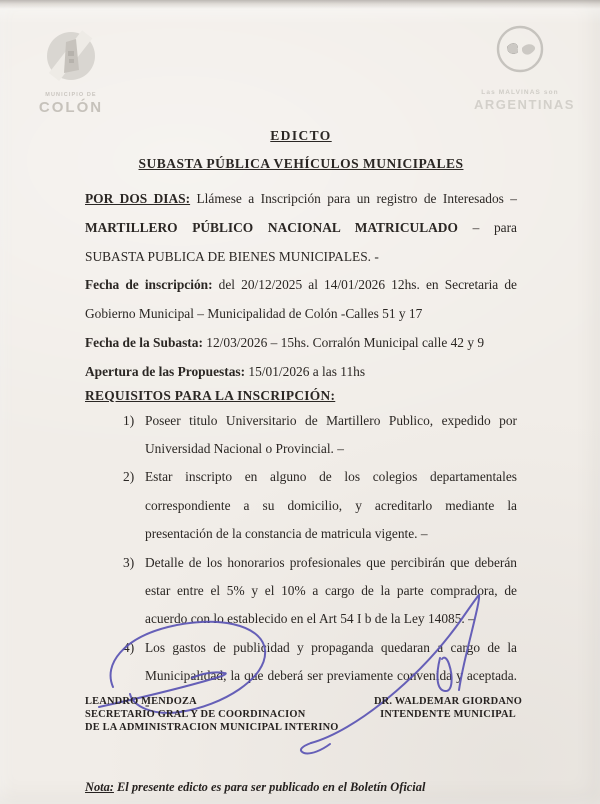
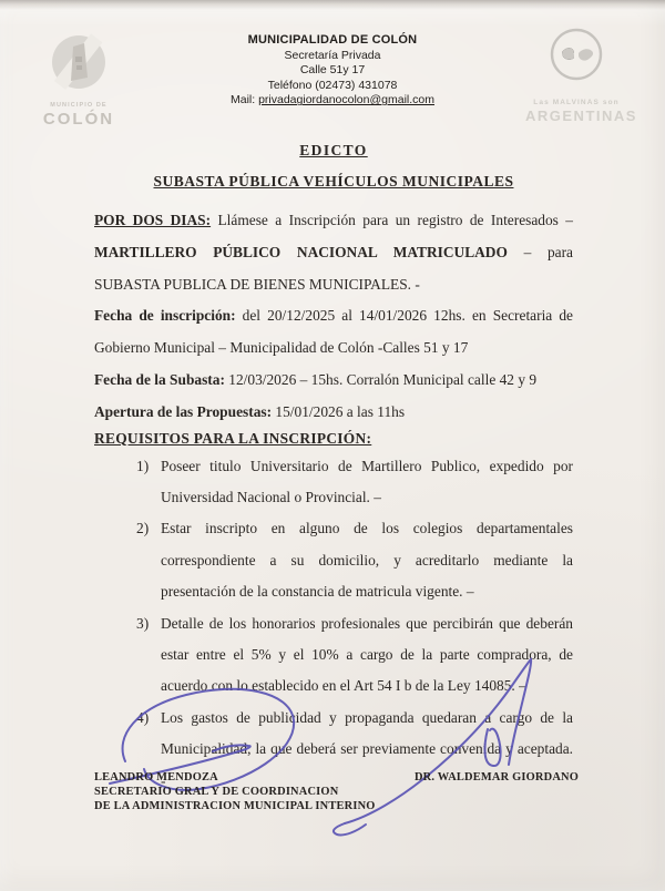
  COLÓN
+ MUNICIPALIDAD DE COLÓN
+ Secretaría Privada
+ Calle 51y 17
+ Teléfono (02473) 431078
+ Mail: privadagiordanocolon@gmail.com
  ARGENTINA
  EDICTO
  SUBASTA PÚBLICA VEHÍCULOS MUNICIPALES
  POR DOS DIAS: Llámese a Inscripción para un registro de Interesados – MARTILLERO PÚBLICO NACIONAL MATRICULADO – para SUBASTA PUBLICA DE BIENES MUNICIPALES. -
  Fecha de inscripción: del 20/12/2025 al 14/01/2026 12hs. en Secretaria de Gobierno Municipal – Municipalidad de Colón -Calles 51 y 17
  Fecha de la Subasta: 12/03/2026 – 15hs. Corralón Municipal calle 42 y 9
  Apertura de las Propuestas: 15/01/2026 a las 11hs
  REQUISITOS PARA LA INSCRIPCIÓN:
  1)
  Poseer titulo Universitario de Martillero Publico, expedido por Universidad Nacional o Provincial. –
  2)
  Estar inscripto en alguno de los colegios departamentales correspondiente a su domicilio, y acreditarlo mediante la presentación de la constancia de matricula vigente. –
  3)
  Detalle de los honorarios profesionales que percibirán que deberán estar entre el 5% y el 10% a cargo de la parte compradora, de acuerdo con lo establecido en el Art 54 I b de la Ley 14085. –
  Los gastos de publiidad y propaganda quedaran cargo de la Municipaida, la qe deberá ser previamente covenda y aceptada. -
  LEANDRO MENDOZA
  SECRETARIO GRAL Y DE COORDINACION
  DE LA ADMINISTRACION MUNICIPAL INTERINO
  DR. WALDEMAR GIORDANO
- INTENDENTE MUNICIPAL
- Nota: El presente edicto es para ser publicado en el Boletín Oficial
